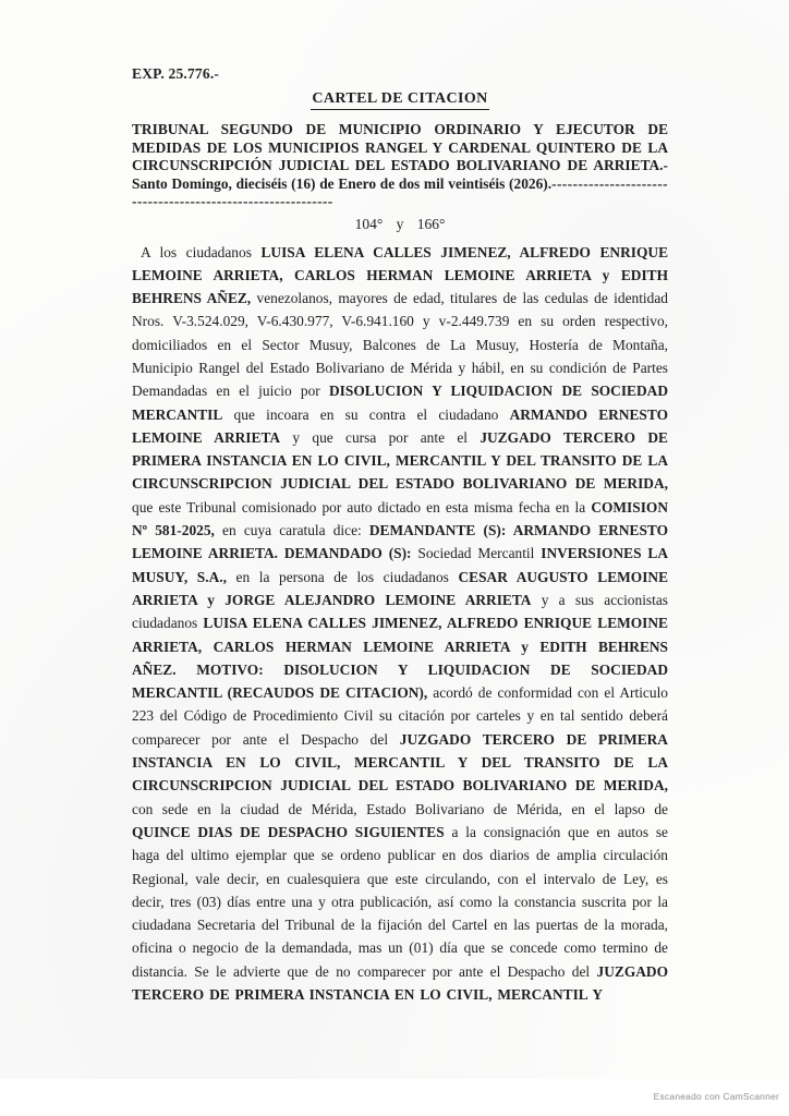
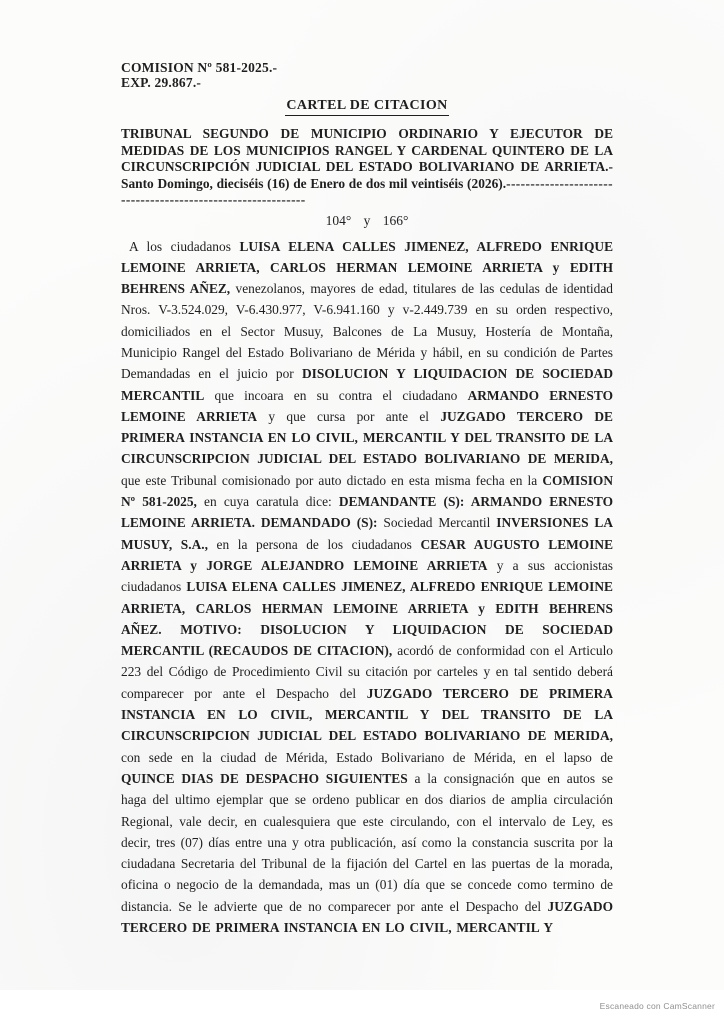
+ COMISION Nº 581-2025.-
- EXP. 25.776.-
+ EXP. 29.867.-
  CARTEL DE CITACION
  TRIBUNAL SEGUNDO DE MUNICIPIO ORDINARIO Y EJECUTOR DE MEDIDAS DE LOS MUNICIPIOS RANGEL Y CARDENAL QUINTERO DE LA CIRCUNSCRIPCIÓN JUDICIAL DEL ESTADO BOLIVARIANO DE ARRIETA.- Santo Domingo, dieciséis (16) de Enero de dos mil veintiséis (2026).------------------------------------------------------------
  104° y 166°
- A los ciudadanos LUISA ELENA CALLES JIMENEZ, ALFREDO ENRIQUE LEMOINE ARRIETA, CARLOS HERMAN LEMOINE ARRIETA y EDITH BEHRENS AÑEZ, venezolanos, mayores de edad, titulares de las cedulas de identidad Nros. V-3.524.029, V-6.430.977, V-6.941.160 y v-2.449.739 en su orden respectivo, domiciliados en el Sector Musuy, Balcones de La Musuy, Hostería de Montaña, Municipio Rangel del Estado Bolivariano de Mérida y hábil, en su condición de Partes Demandadas en el juicio por DISOLUCION Y LIQUIDACION DE SOCIEDAD MERCANTIL que incoara en su contra el ciudadano ARMANDO ERNESTO LEMOINE ARRIETA y que cursa por ante el JUZGADO TERCERO DE PRIMERA INSTANCIA EN LO CIVIL, MERCANTIL Y DEL TRANSITO DE LA CIRCUNSCRIPCION JUDICIAL DEL ESTADO BOLIVARIANO DE MERIDA, que este Tribunal comisionado por auto dictado en esta misma fecha en la COMISION Nº 581-2025, en cuya caratula dice: DEMANDANTE (S): ARMANDO ERNESTO LEMOINE ARRIETA. DEMANDADO (S): Sociedad Mercantil INVERSIONES LA MUSUY, S.A., en la persona de los ciudadanos CESAR AUGUSTO LEMOINE ARRIETA y JORGE ALEJANDRO LEMOINE ARRIETA y a sus accionistas ciudadanos LUISA ELENA CALLES JIMENEZ, ALFREDO ENRIQUE LEMOINE ARRIETA, CARLOS HERMAN LEMOINE ARRIETA y EDITH BEHRENS AÑEZ. MOTIVO: DISOLUCION Y LIQUIDACION DE SOCIEDAD MERCANTIL (RECAUDOS DE CITACION), acordó de conformidad con el Articulo 223 del Código de Procedimiento Civil su citación por carteles y en tal sentido deberá comparecer por ante el Despacho del JUZGADO TERCERO DE PRIMERA INSTANCIA EN LO CIVIL, MERCANTIL Y DEL TRANSITO DE LA CIRCUNSCRIPCION JUDICIAL DEL ESTADO BOLIVARIANO DE MERIDA, con sede en la ciudad de Mérida, Estado Bolivariano de Mérida, en el lapso de QUINCE DIAS DE DESPACHO SIGUIENTES a la consignación que en autos se haga del ultimo ejemplar que se ordeno publicar en dos diarios de amplia circulación Regional, vale decir, en cualesquiera que este circulando, con el intervalo de Ley, es decir, tres (03) días entre una y otra publicación, así como la constancia suscrita por la ciudadana Secretaria del Tribunal de la fijación del Cartel en las puertas de la morada, oficina o negocio de la demandada, mas un (01) día que se concede como termino de distancia. Se le advierte que de no comparecer por ante el Despacho del JUZGADO TERCERO DE PRIMERA INSTANCIA EN LO CIVIL, MERCANTIL Y
+ A los ciudadanos LUISA ELENA CALLES JIMENEZ, ALFREDO ENRIQUE LEMOINE ARRIETA, CARLOS HERMAN LEMOINE ARRIETA y EDITH BEHRENS AÑEZ, venezolanos, mayores de edad, titulares de las cedulas de identidad Nros. V-3.524.029, V-6.430.977, V-6.941.160 y v-2.449.739 en su orden respectivo, domiciliados en el Sector Musuy, Balcones de La Musuy, Hostería de Montaña, Municipio Rangel del Estado Bolivariano de Mérida y hábil, en su condición de Partes Demandadas en el juicio por DISOLUCION Y LIQUIDACION DE SOCIEDAD MERCANTIL que incoara en su contra el ciudadano ARMANDO ERNESTO LEMOINE ARRIETA y que cursa por ante el JUZGADO TERCERO DE PRIMERA INSTANCIA EN LO CIVIL, MERCANTIL Y DEL TRANSITO DE LA CIRCUNSCRIPCION JUDICIAL DEL ESTADO BOLIVARIANO DE MERIDA, que este Tribunal comisionado por auto dictado en esta misma fecha en la COMISION Nº 581-2025, en cuya caratula dice: DEMANDANTE (S): ARMANDO ERNESTO LEMOINE ARRIETA. DEMANDADO (S): Sociedad Mercantil INVERSIONES LA MUSUY, S.A., en la persona de los ciudadanos CESAR AUGUSTO LEMOINE ARRIETA y JORGE ALEJANDRO LEMOINE ARRIETA y a sus accionistas ciudadanos LUISA ELENA CALLES JIMENEZ, ALFREDO ENRIQUE LEMOINE ARRIETA, CARLOS HERMAN LEMOINE ARRIETA y EDITH BEHRENS AÑEZ. MOTIVO: DISOLUCION Y LIQUIDACION DE SOCIEDAD MERCANTIL (RECAUDOS DE CITACION), acordó de conformidad con el Articulo 223 del Código de Procedimiento Civil su citación por carteles y en tal sentido deberá comparecer por ante el Despacho del JUZGADO TERCERO DE PRIMERA INSTANCIA EN LO CIVIL, MERCANTIL Y DEL TRANSITO DE LA CIRCUNSCRIPCION JUDICIAL DEL ESTADO BOLIVARIANO DE MERIDA, con sede en la ciudad de Mérida, Estado Bolivariano de Mérida, en el lapso de QUINCE DIAS DE DESPACHO SIGUIENTES a la consignación que en autos se haga del ultimo ejemplar que se ordeno publicar en dos diarios de amplia circulación Regional, vale decir, en cualesquiera que este circulando, con el intervalo de Ley, es decir, tres (07) días entre una y otra publicación, así como la constancia suscrita por la ciudadana Secretaria del Tribunal de la fijación del Cartel en las puertas de la morada, oficina o negocio de la demandada, mas un (01) día que se concede como termino de distancia. Se le advierte que de no comparecer por ante el Despacho del JUZGADO TERCERO DE PRIMERA INSTANCIA EN LO CIVIL, MERCANTIL Y
  Escaneado con CamScanner
